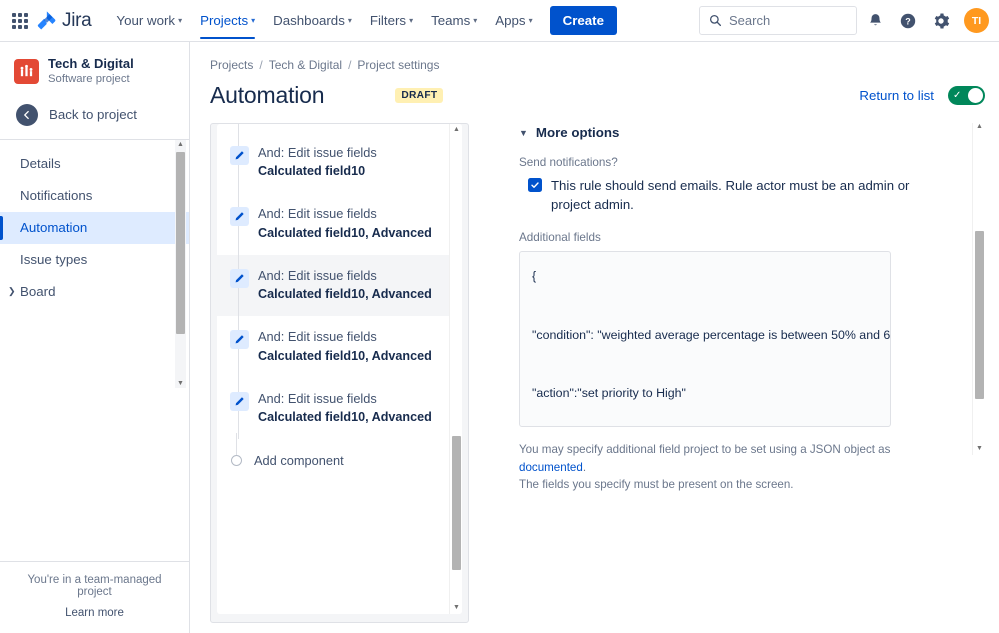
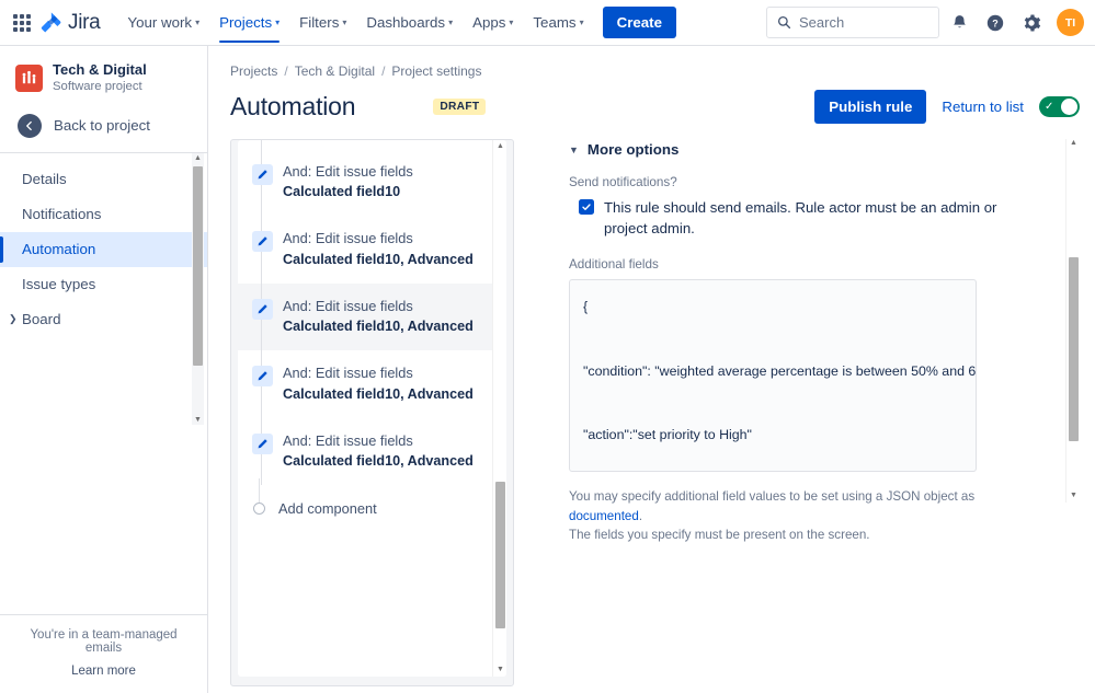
  Jira
  Your work
  ▾
  Projects
  ▾
- Dashboards
+ Filters
  ▾
- Filters
+ Dashboards
  ▾
- Teams
+ Apps
  ▾
- Apps
+ Teams
  ▾
  Create
  Search
  ?
  TI
  Tech & Digital
  Software project
  Back to project
  Details
  Notifications
  Automation
  Issue types
  ❯
  Board
- You're in a team-managed project
+ You're in a team-managed emails
  Learn more
  Projects
  /
  Tech & Digital
  /
  Project settings
  Automation
  DRAFT
+ Publish rule
  Return to list
  ✓
  And: Edit issue fields
  Calculated field10
  And: Edit issue fields
  Calculated field10, Advanced
  And: Edit issue fields
  Calculated field10, Advanced
  And: Edit issue fields
  Calculated field10, Advanced
  And: Edit issue fields
  Calculated field10, Advanced
  Add component
  ▼
  More options
  Send notifications?
  This rule should send emails. Rule actor must be an admin or project admin.
  Additional fields
  {
- You may specify additional field project to be set using a JSON object as documented.
+ You may specify additional field values to be set using a JSON object as documented.
  The fields you specify must be present on the screen.
